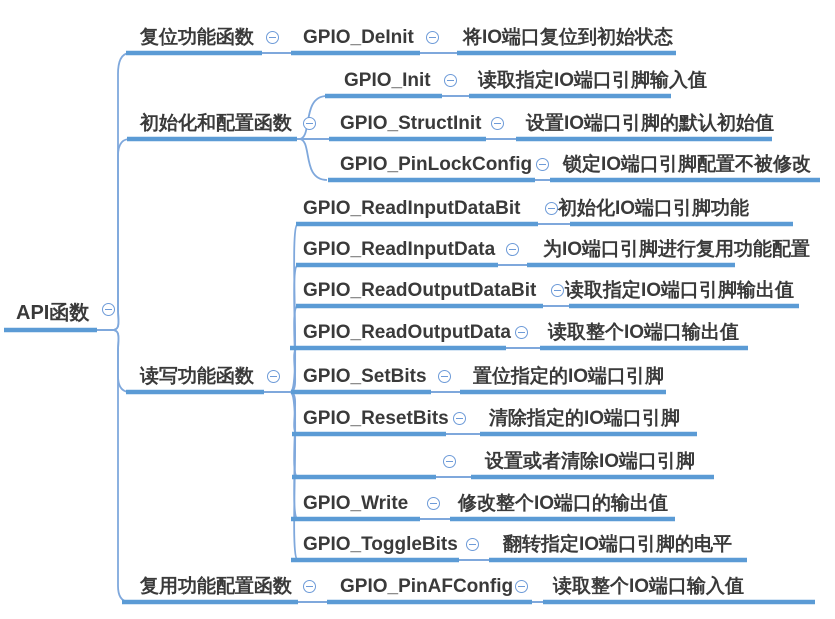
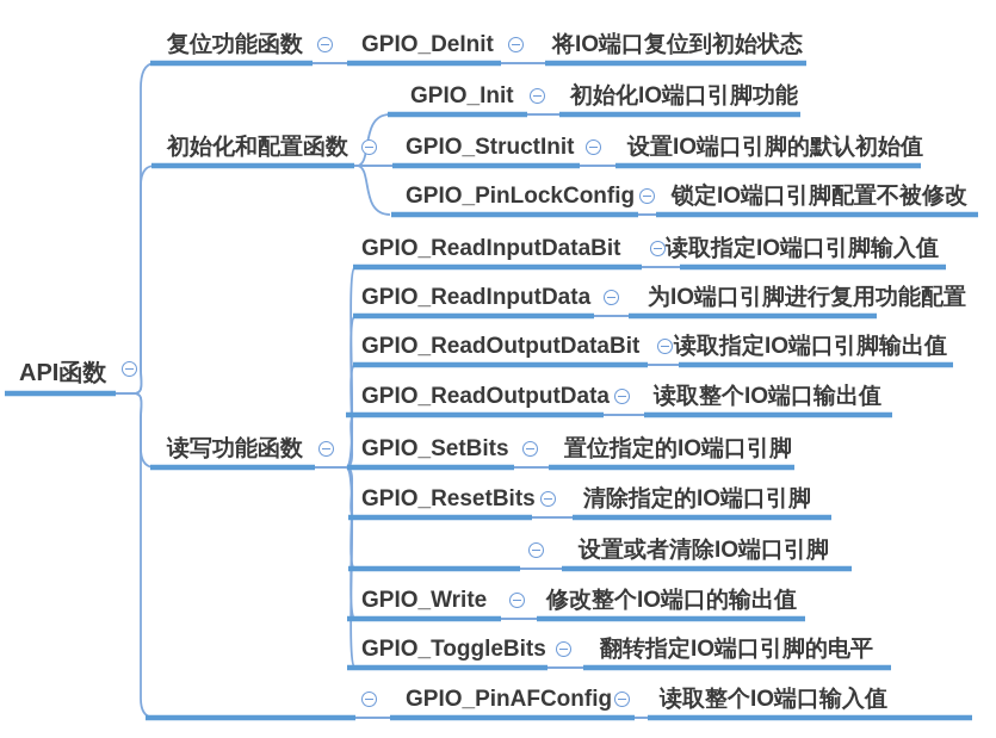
  API函数
  复位功能函数
  GPIO_DeInit
  将IO端口复位到初始状态
  GPIO_Init
- 读取指定IO端口引脚输入值
+ 初始化IO端口引脚功能
  初始化和配置函数
  GPIO_StructInit
  设置IO端口引脚的默认初始值
  GPIO_PinLockConfig
  锁定IO端口引脚配置不被修改
  GPIO_ReadInputDataBit
- 初始化IO端口引脚功能
+ 读取指定IO端口引脚输入值
  GPIO_ReadInputData
  为IO端口引脚进行复用功能配置
  GPIO_ReadOutputDataBit
  读取指定IO端口引脚输出值
  GPIO_ReadOutputData
  读取整个IO端口输出值
  读写功能函数
  GPIO_SetBits
  置位指定的IO端口引脚
  GPIO_ResetBits
  清除指定的IO端口引脚
  设置或者清除IO端口引脚
  GPIO_Write
  修改整个IO端口的输出值
  GPIO_ToggleBits
  翻转指定IO端口引脚的电平
- 复用功能配置函数
  GPIO_PinAFConfig
  读取整个IO端口输入值
